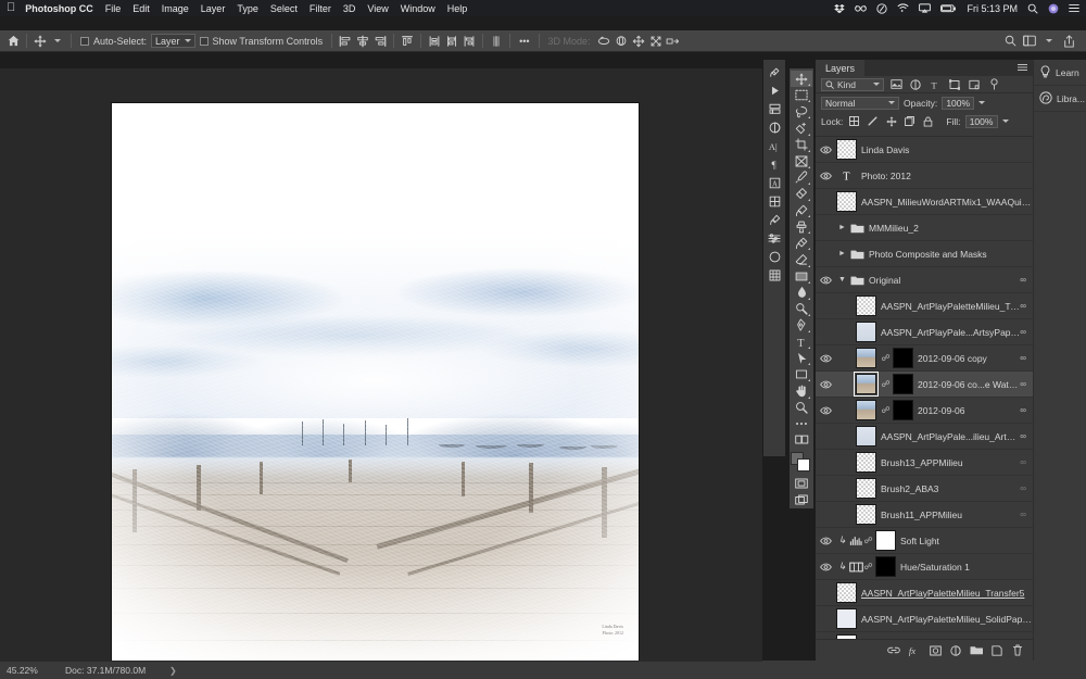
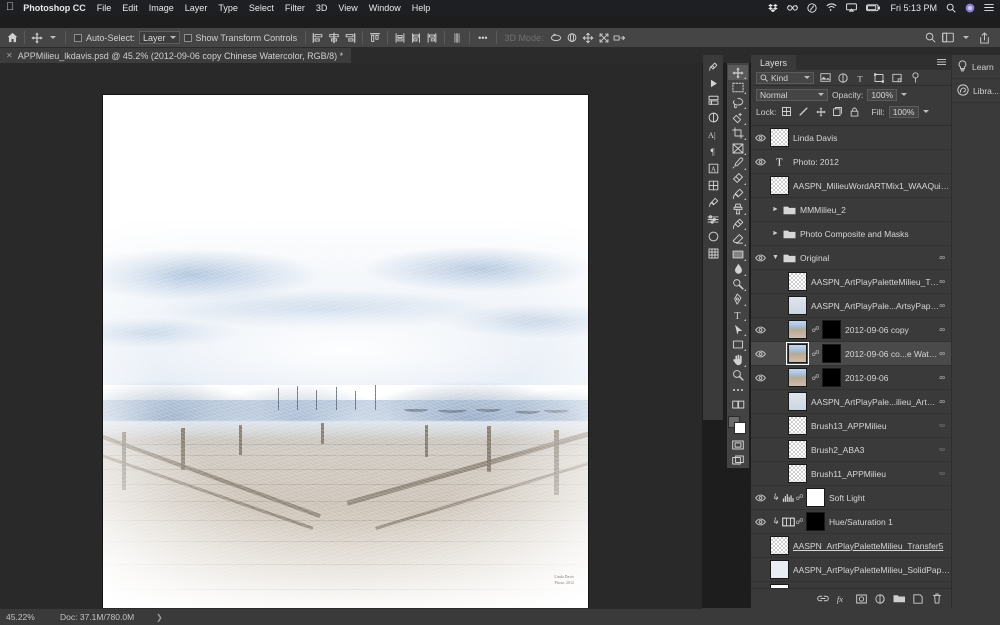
  
  Photoshop CC
  File
  Edit
  Image
  Layer
  Type
  Select
  Filter
  3D
  View
  Window
  Help
  Fri 5:13 PM
  Auto-Select:
  Layer
  Show Transform Controls
  •••
  3D Mode:
+ ✕
+ APPMilieu_lkdavis.psd @ 45.2% (2012-09-06 copy Chinese Watercolor, RGB/8) *
  45.22%
  Doc: 37.1M/780.0M
  ❯
  A|
  ¶
  T
  Layers
  Kind
  T
  Normal
  Opacity:
  100%
  Lock:
  Fill:
  100%
  Linda Davis
  T
  Photo: 2012
  AASPN_MilieuWordARTMix1_WAAQuiet
  MMMilieu_2
  Photo Composite and Masks
  Original
  ∞
  AASPN_ArtPlayPaletteMilieu_Tra
  ∞
  AASPN_ArtPlayPale...ArtsyPaper
  ∞
  ☍
  2012-09-06 copy
  ∞
  ☍
  2012-09-06 co...e Waterc
  ∞
  ☍
  2012-09-06
  ∞
  AASPN_ArtPlayPale...ilieu_ArtsyP
  ∞
  Brush13_APPMilieu
  ∞
  Brush2_ABA3
  ∞
  Brush11_APPMilieu
  ∞
  ↳
  ☍
  Soft Light
  ↳
  ☍
  Hue/Saturation 1
  AASPN_ArtPlayPaletteMilieu_Transfer5
  AASPN_ArtPlayPaletteMilieu_SolidPaper
  fx
  Learn
  Libra...
